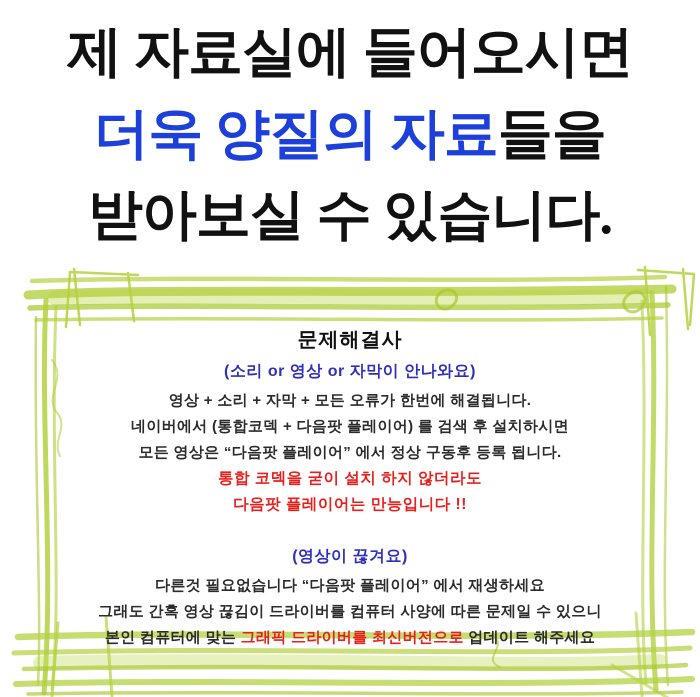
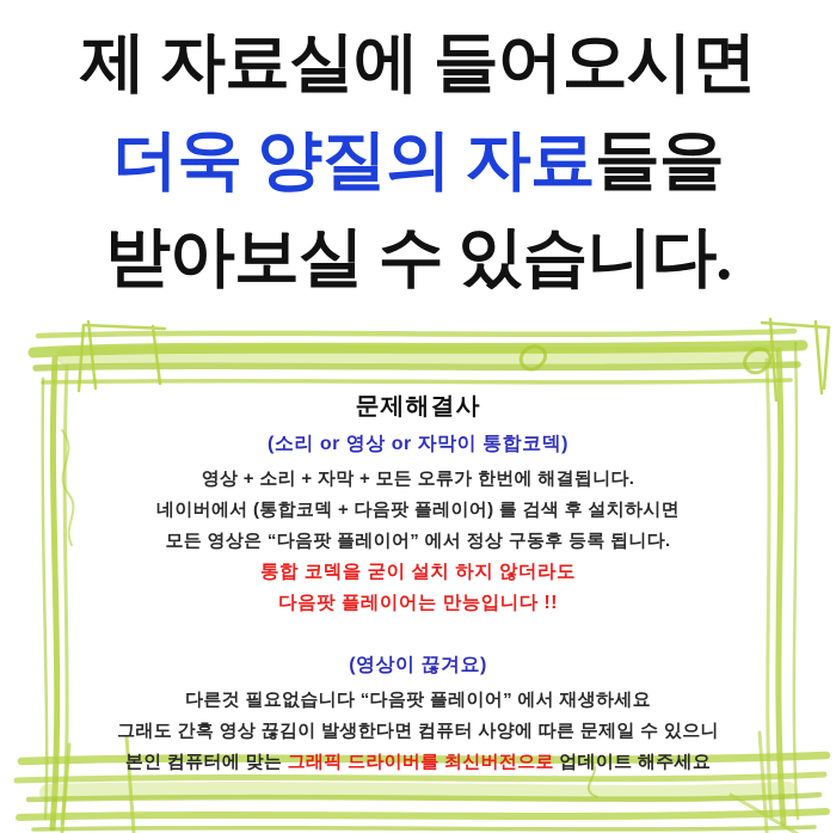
  제 자료실에 들어오시면
  더욱 양질의 자료들을
  받아보실 수 있습니다.
  문제해결사
- (소리 or 영상 or 자막이 안나와요)
+ (소리 or 영상 or 자막이 통합코덱)
  영상 + 소리 + 자막 + 모든 오류가 한번에 해결됩니다.
  네이버에서 (통합코덱 + 다음팟 플레이어) 를 검색 후 설치하시면
  모든 영상은 “다음팟 플레이어” 에서 정상 구동후 등록 됩니다.
  통합 코덱을 굳이 설치 하지 않더라도
  다음팟 플레이어는 만능입니다 !!
  (영상이 끊겨요)
  다른것 필요없습니다 “다음팟 플레이어” 에서 재생하세요
- 그래도 간혹 영상 끊김이 드라이버를 컴퓨터 사양에 따른 문제일 수 있으니
+ 그래도 간혹 영상 끊김이 발생한다면 컴퓨터 사양에 따른 문제일 수 있으니
  본인 컴퓨터에 맞는 그래픽 드라이버를 최신버전으로 업데이트 해주세요
